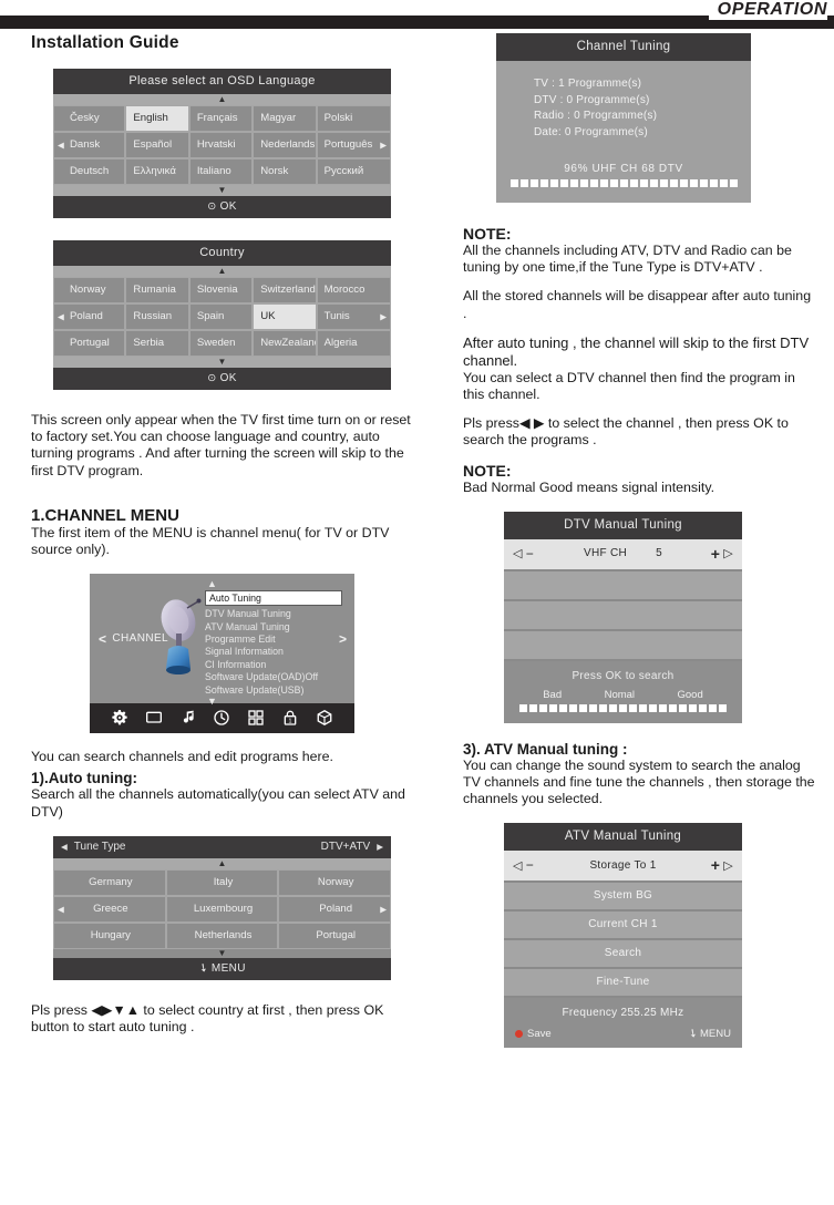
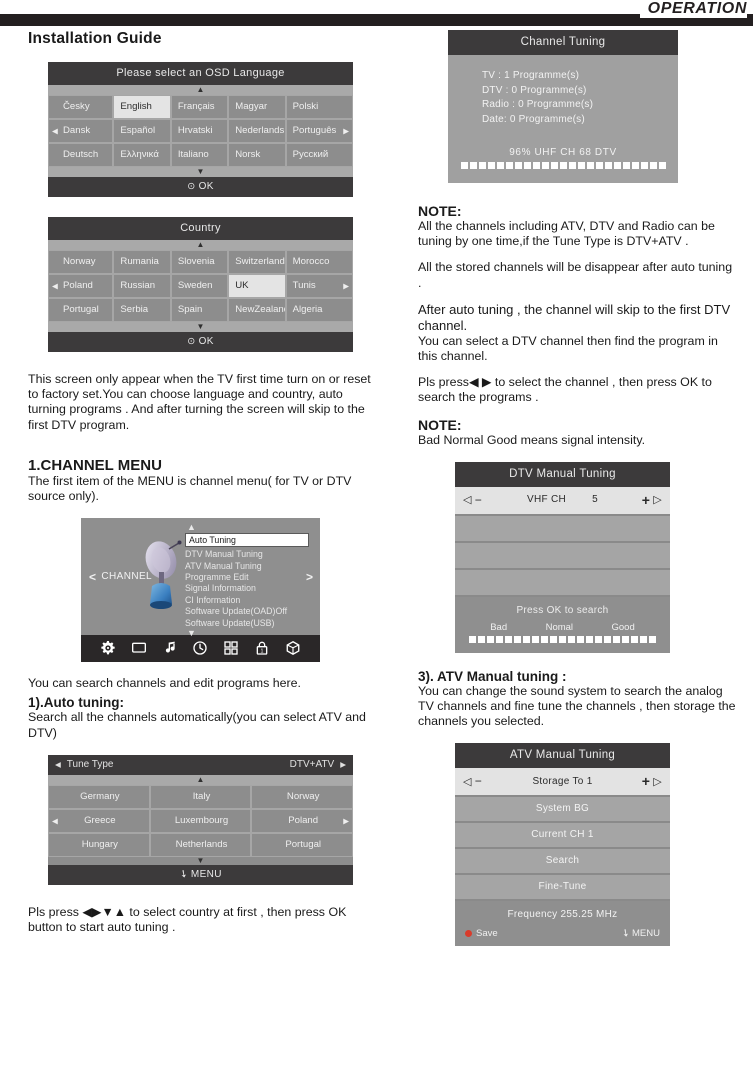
  OPERATION
  Installation Guide
  Please select an OSD Language
  ▲
  Česky
  English
  Français
  Magyar
  Polski
  ◀
  Dansk
  Español
  Hrvatski
  Nederlands
  Português
  ▶
  Deutsch
  Ελληνικά
  Italiano
  Norsk
  Русский
  ▼
  ⊙ OK
  Country
  ▲
  Norway
  Rumania
  Slovenia
  Switzerland
  Morocco
  ◀
  Poland
  Russian
- Spain
+ Sweden
  UK
  Tunis
  ▶
  Portugal
  Serbia
- Sweden
+ Spain
  NewZealan
  Algeria
  ▼
  ⊙ OK
  This screen only appear when the TV first time turn on or reset to factory set.You can choose language and country, auto turning programs . And after turning the screen will skip to the first DTV program.
  1.CHANNEL MENU
  The first item of the MENU is channel menu( for TV or DTV source only).
  <
  CHANNEL
  >
  ▲
  Auto Tuning
  DTV Manual Tuning
  ATV Manual Tuning
  Programme Edit
  Signal Information
  CI Information
  Software Update(OAD)Off
  Software Update(USB)
  ▼
  You can search channels and edit programs here.
  1).Auto tuning:
  Search all the channels automatically(you can select ATV and DTV)
  ◀
  Tune Type
  DTV+ATV
  ▶
  ▲
  Germany
  Italy
  Norway
  ◀
  Greece
  Luxembourg
  Poland
  ▶
  Hungary
  Netherlands
  Portugal
  ▼
  Pls press ◀▶▼▲ to select country at first , then press OK button to start auto tuning .
  Channel Tuning
  TV : 1 Programme(s)
  DTV : 0 Programme(s)
  Radio : 0 Programme(s)
  Date: 0 Programme(s)
  96% UHF CH 68 DTV
  NOTE:
  All the channels including ATV, DTV and Radio can be tuning by one time,if the Tune Type is DTV+ATV .
  All the stored channels will be disappear after auto tuning .
  After auto tuning , the channel will skip to the first DTV channel.
  You can select a DTV channel then find the program in this channel.
  Pls press◀ ▶ to select the channel , then press OK to search the programs .
  NOTE:
  Bad Normal Good means signal intensity.
  DTV Manual Tuning
  ◁
  −
  VHF CH 5
  +
  ▷
  Press OK to search
  Bad
  Nomal
  Good
  3). ATV Manual tuning :
  You can change the sound system to search the analog TV channels and fine tune the channels , then storage the channels you selected.
  ATV Manual Tuning
  ◁
  −
  Storage To 1
  +
  ▷
  System BG
  Current CH 1
  Search
  Fine-Tune
  Frequency 255.25 MHz
  Save
